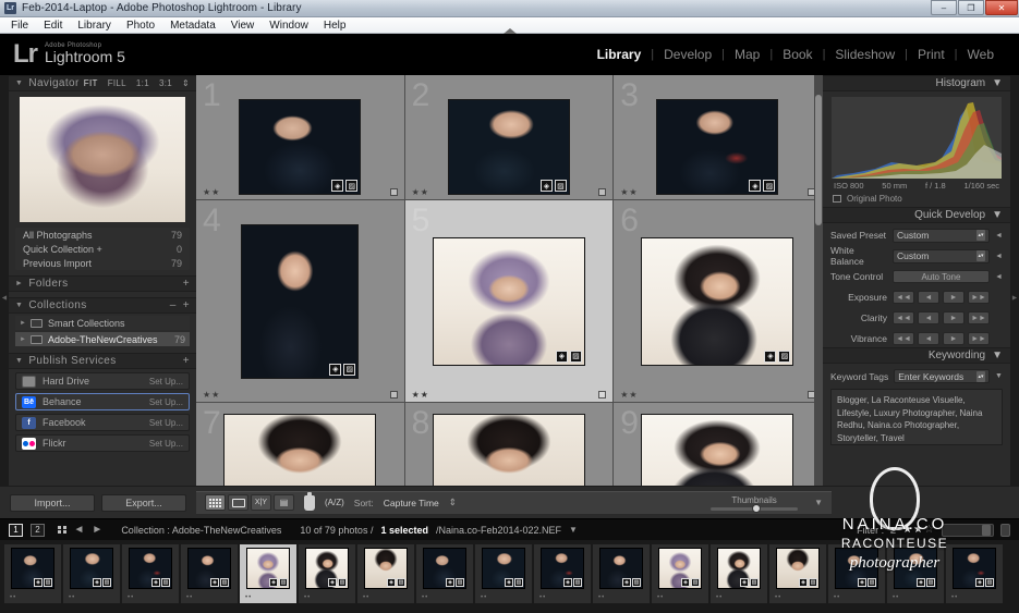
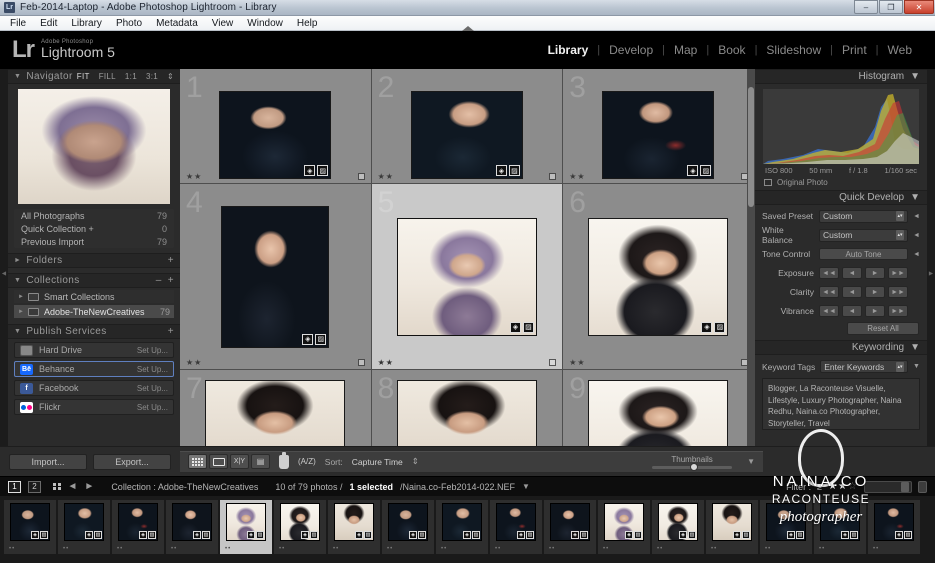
  Feb-2014-Laptop - Adobe Photoshop Lightroom - Library
  –
  ❐
  ✕
  File
  Edit
  Library
  Photo
  Metadata
  View
  Window
  Help
  Lr
  Lightroom 5
  Library
  |
  Develop
  |
  Map
  |
  Book
  |
  Slideshow
  |
  Print
  |
  Web
  Navigator
  FIT
  FILL
  1:1
  3:1
  ⇕
  All Photographs
  79
  Quick Collection +
  0
  Previous Import
  79
  Folders
  +
  Collections
  –
  +
  Smart Collections
  Adobe-TheNewCreatives
  79
  Publish Services
  +
  Hard Drive
  Set Up...
  Behance
  Set Up...
  Facebook
  Set Up...
  Flickr
  Set Up...
  ★★
  ★★
  ★★
  ★★
  ★★
  ★★
  Histogram
  ▼
  ISO 800
  50 mm
  f / 1.8
  1/160 sec
  Original Photo
  Quick Develop
  ▼
  Saved Preset
  Custom
  White Balance
  Custom
  Tone Control
  Auto Tone
  Exposure
  Clarity
  Vibrance
+ Reset All
  Keywording
  ▼
  Keyword Tags
  Enter Keywords
  Blogger, La Raconteuse Visuelle, Lifestyle, Luxury Photographer, Naina Redhu, Naina.co Photographer, Storyteller, Travel
  Import...
  Export...
  ▤
  (A/Z)
  Sort:
  Capture Time
  ⇕
  Thumbnails
  ▼
  1
  2
  ◄
  ►
  Collection : Adobe-TheNewCreatives
  10 of 79 photos /
  1 selected
  /Naina.co-Feb2014-022.NEF
  ▼
  Filter :
  ≥
  ★★☆
  NAINA.CO
  RACONTEUSE
  photographer
